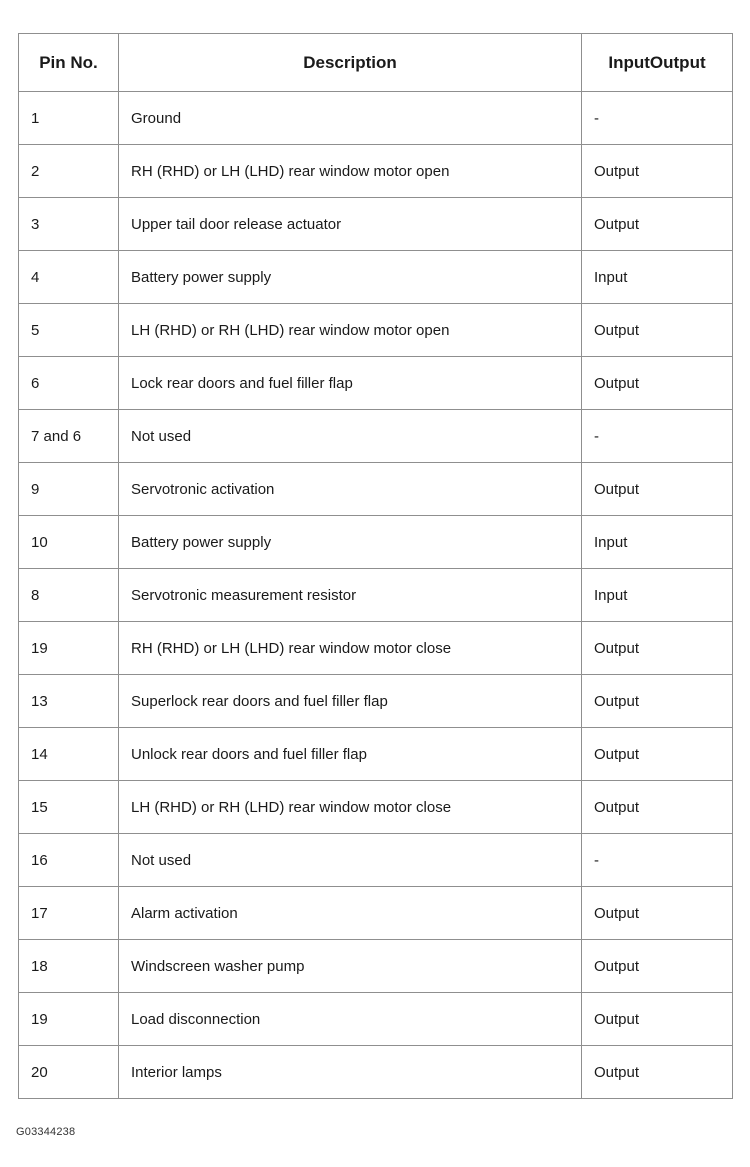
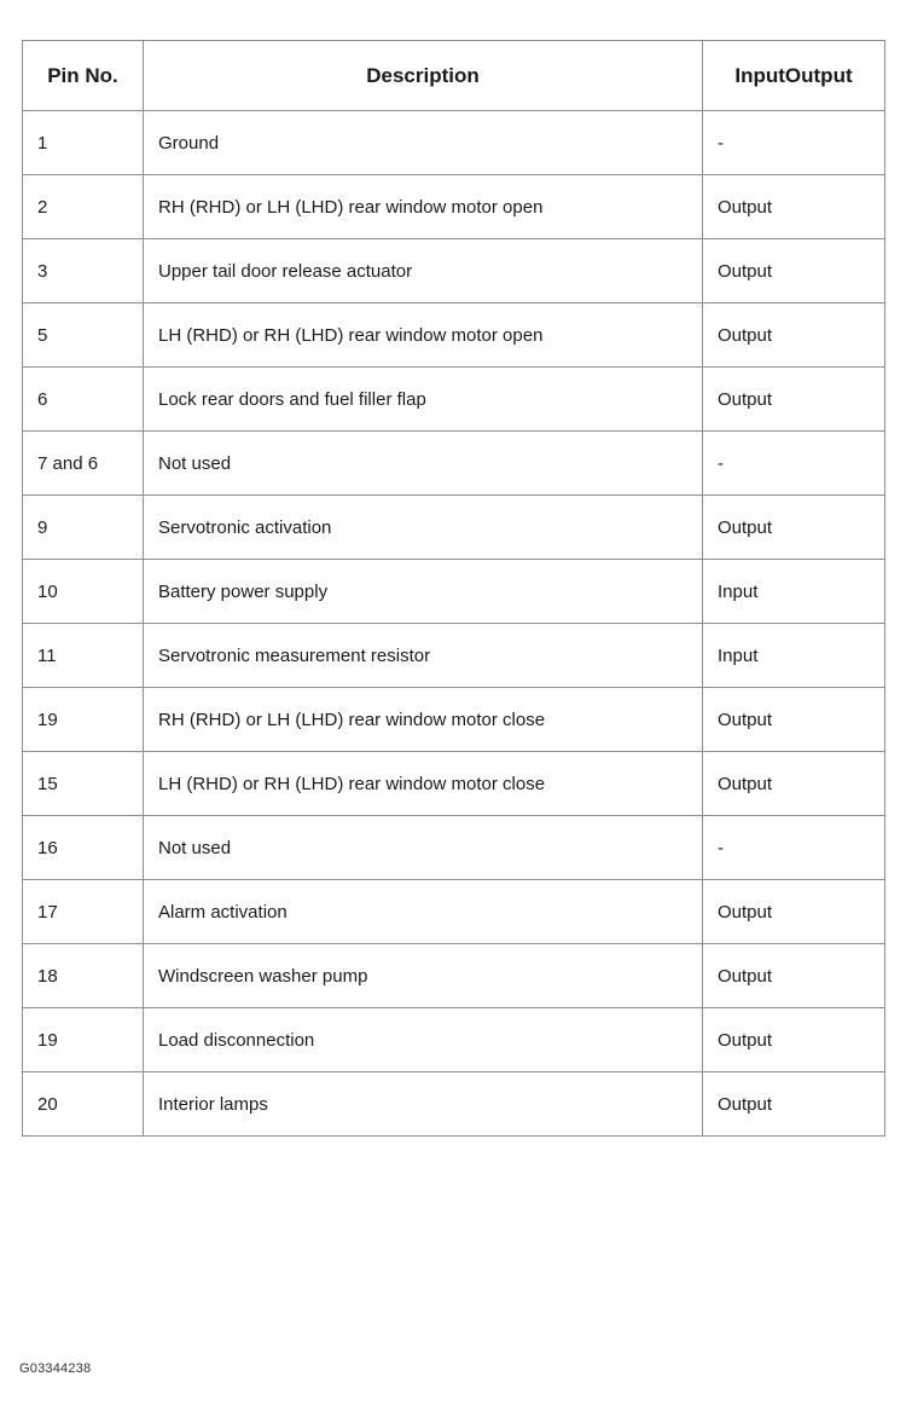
  Pin No.	Description	InputOutput
  1	Ground	-
  2	RH (RHD) or LH (LHD) rear window motor open	Output
  3	Upper tail door release actuator	Output
- 4	Battery power supply	Input
  5	LH (RHD) or RH (LHD) rear window motor open	Output
  6	Lock rear doors and fuel filler flap	Output
  7 and 6	Not used	-
  9	Servotronic activation	Output
  10	Battery power supply	Input
- 8	Servotronic measurement resistor	Input
+ 11	Servotronic measurement resistor	Input
  19	RH (RHD) or LH (LHD) rear window motor close	Output
- 13	Superlock rear doors and fuel filler flap	Output
- 14	Unlock rear doors and fuel filler flap	Output
  15	LH (RHD) or RH (LHD) rear window motor close	Output
  16	Not used	-
  17	Alarm activation	Output
  18	Windscreen washer pump	Output
  19	Load disconnection	Output
  20	Interior lamps	Output
  G03344238
